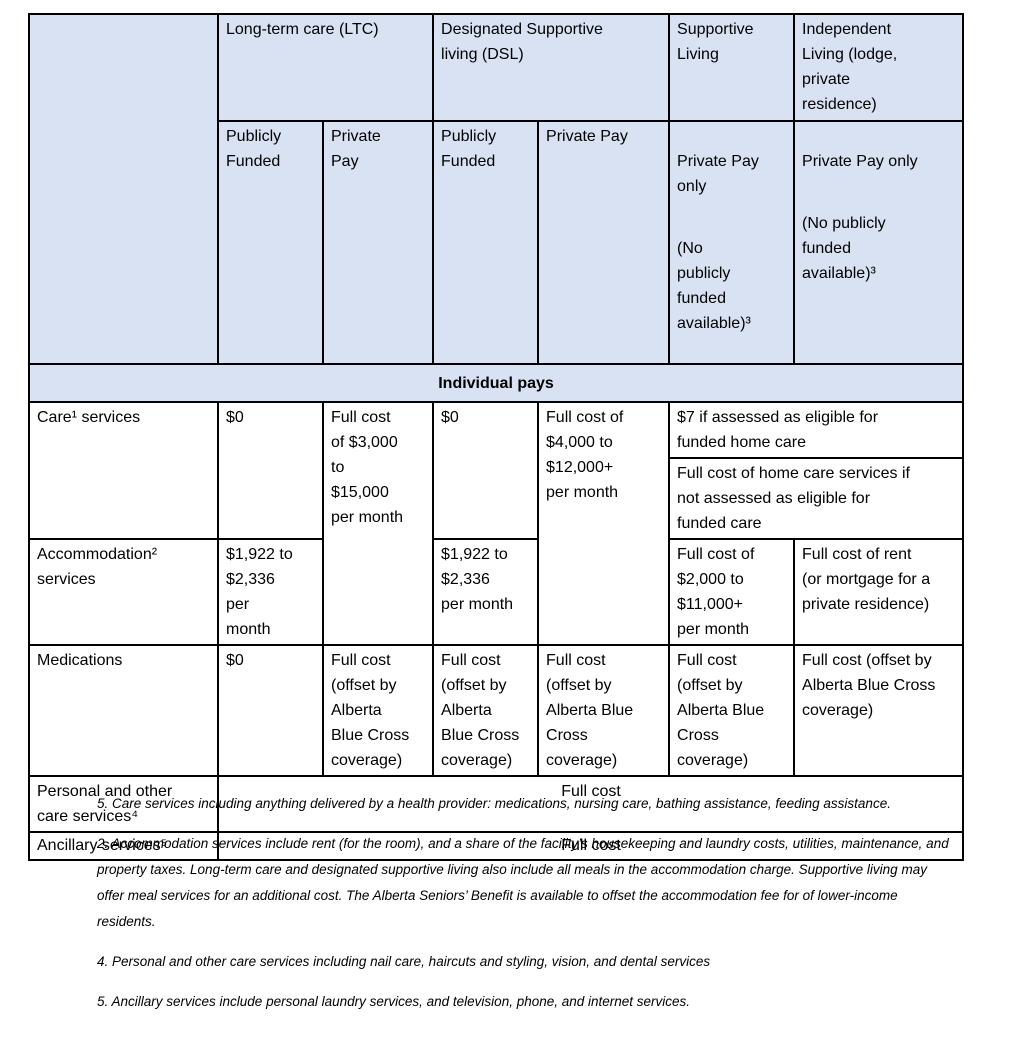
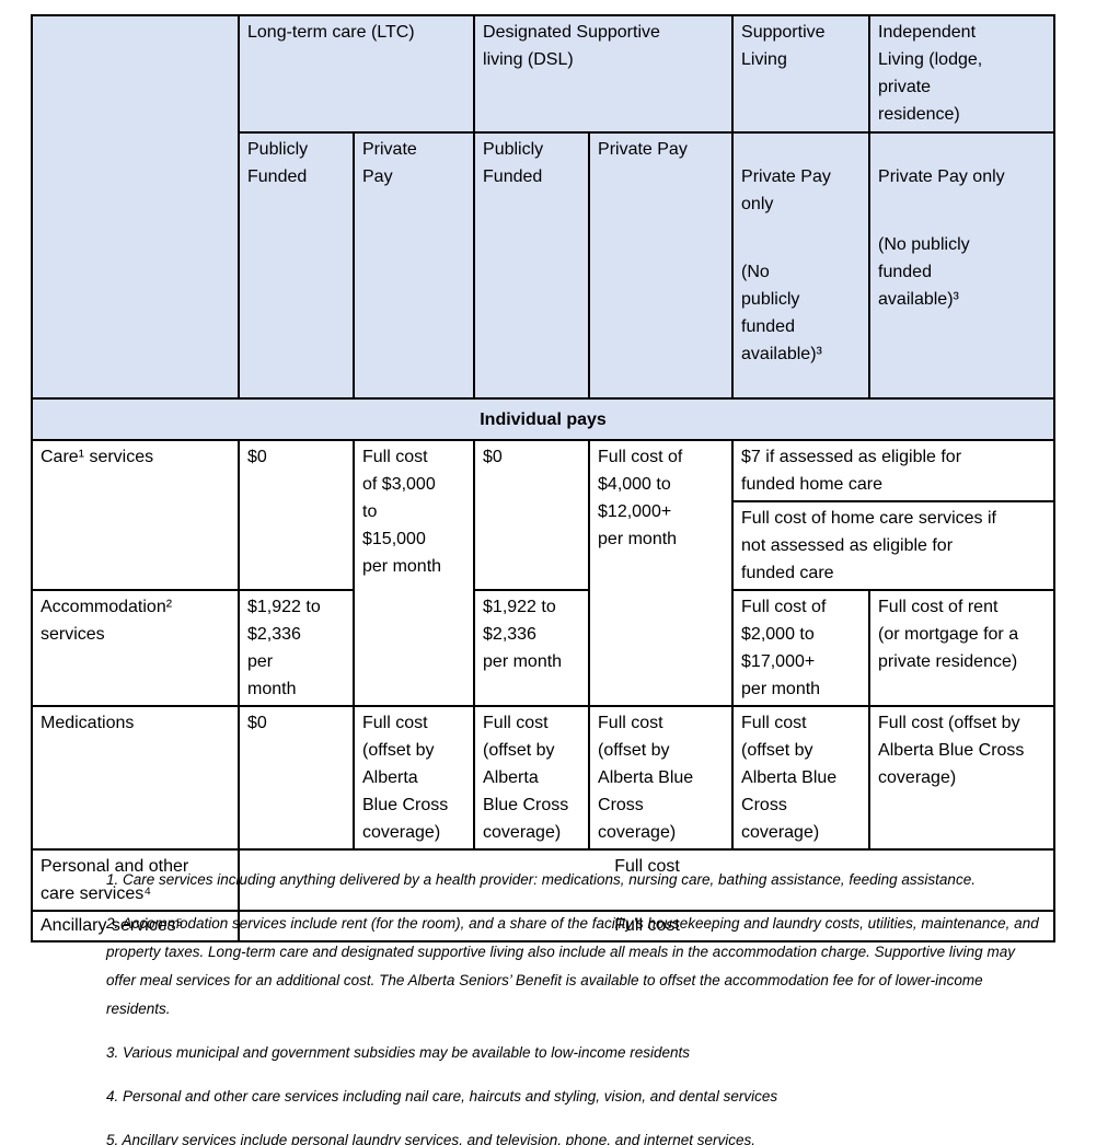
  	Long-term care (LTC)	Designated Supportive living (DSL)	Supportive Living	Independent Living (lodge, private residence)
  Publicly Funded	Private Pay	Publicly Funded	Private Pay	Private Pay only (No publicly funded available)³	Private Pay only (No publicly funded available)³
  Individual pays
  Care¹ services	$0	Full cost of $3,000 to $15,000 per month	$0	Full cost of $4,000 to $12,000+ per month	$7 if assessed as eligible for funded home care
  Full cost of home care services if not assessed as eligible for funded care
- Accommodation² services	$1,922 to $2,336 per month	$1,922 to $2,336 per month	Full cost of $2,000 to $11,000+ per month	Full cost of rent (or mortgage for a private residence)
+ Accommodation² services	$1,922 to $2,336 per month	$1,922 to $2,336 per month	Full cost of $2,000 to $17,000+ per month	Full cost of rent (or mortgage for a private residence)
  Medications	$0	Full cost (offset by Alberta Blue Cross coverage)	Full cost (offset by Alberta Blue Cross coverage)	Full cost (offset by Alberta Blue Cross coverage)	Full cost (offset by Alberta Blue Cross coverage)	Full cost (offset by Alberta Blue Cross coverage)
  Personal and other care services⁴	Full cost
  Ancillary services⁵	Full cost
- 5. Care services including anything delivered by a health provider: medications, nursing care, bathing assistance, feeding assistance.
+ 1. Care services including anything delivered by a health provider: medications, nursing care, bathing assistance, feeding assistance.
  2. Accommodation services include rent (for the room), and a share of the facility’s housekeeping and laundry costs, utilities, maintenance, and property taxes. Long-term care and designated supportive living also include all meals in the accommodation charge. Supportive living may offer meal services for an additional cost. The Alberta Seniors’ Benefit is available to offset the accommodation fee for of lower-income residents.
+ 3. Various municipal and government subsidies may be available to low-income residents
  4. Personal and other care services including nail care, haircuts and styling, vision, and dental services
  5. Ancillary services include personal laundry services, and television, phone, and internet services.
